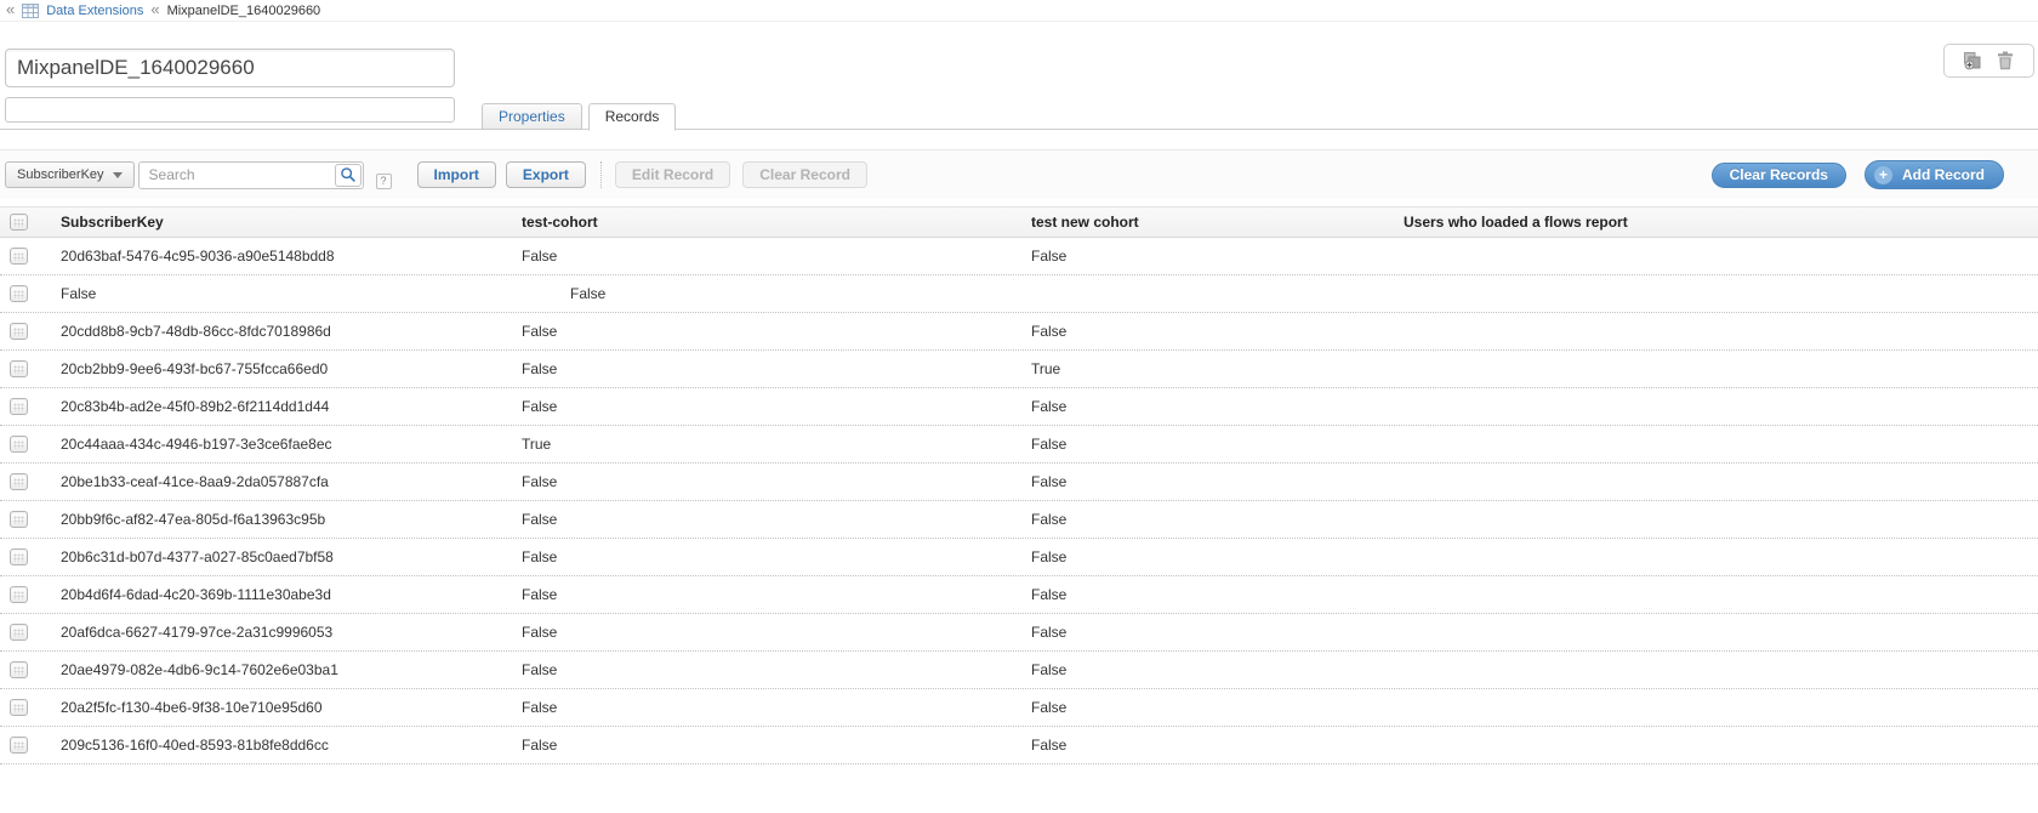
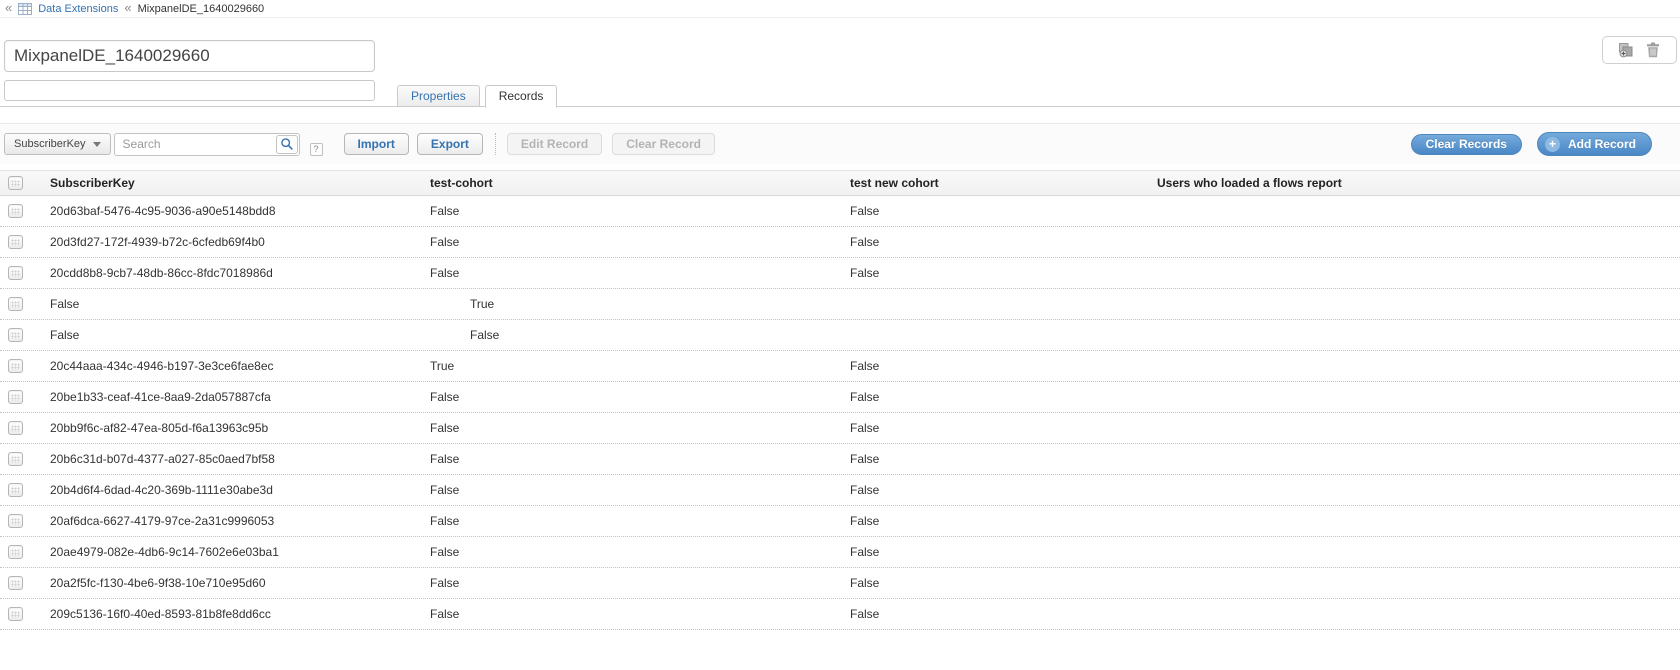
  «
  Data Extensions
  «
  MixpanelDE_1640029660
  MixpanelDE_1640029660
  Properties
  Records
  SubscriberKey
  Search
  ?
  Import
  Export
  Edit Record
  Clear Record
  Clear Records
  +
  Add Record
  SubscriberKey
  test-cohort
  test new cohort
  Users who loaded a flows report
  20d63baf-5476-4c95-9036-a90e5148bdd8
  False
  False
+ 20d3fd27-172f-4939-b72c-6cfedb69f4b0
  False
  False
  20cdd8b8-9cb7-48db-86cc-8fdc7018986d
  False
  False
- 20cb2bb9-9ee6-493f-bc67-755fcca66ed0
  False
  True
- 20c83b4b-ad2e-45f0-89b2-6f2114dd1d44
  False
  False
  20c44aaa-434c-4946-b197-3e3ce6fae8ec
  True
  False
  20be1b33-ceaf-41ce-8aa9-2da057887cfa
  False
  False
  20bb9f6c-af82-47ea-805d-f6a13963c95b
  False
  False
  20b6c31d-b07d-4377-a027-85c0aed7bf58
  False
  False
  20b4d6f4-6dad-4c20-369b-1111e30abe3d
  False
  False
  20af6dca-6627-4179-97ce-2a31c9996053
  False
  False
  20ae4979-082e-4db6-9c14-7602e6e03ba1
  False
  False
  20a2f5fc-f130-4be6-9f38-10e710e95d60
  False
  False
  209c5136-16f0-40ed-8593-81b8fe8dd6cc
  False
  False
